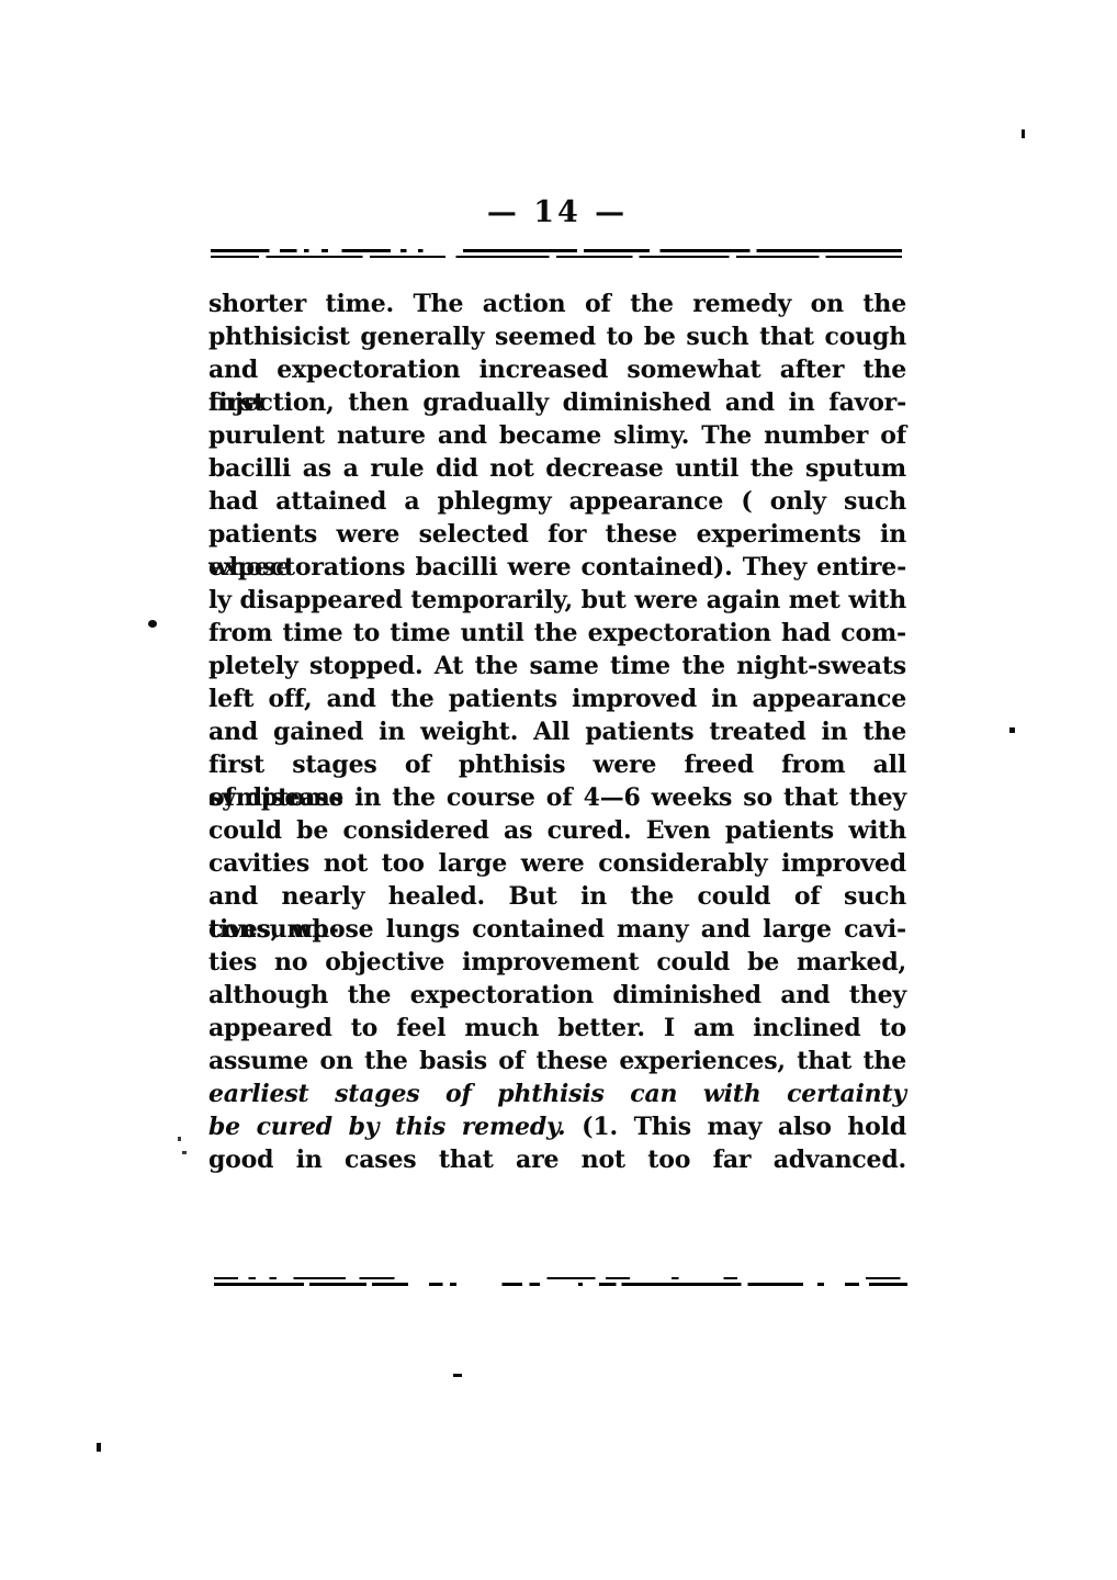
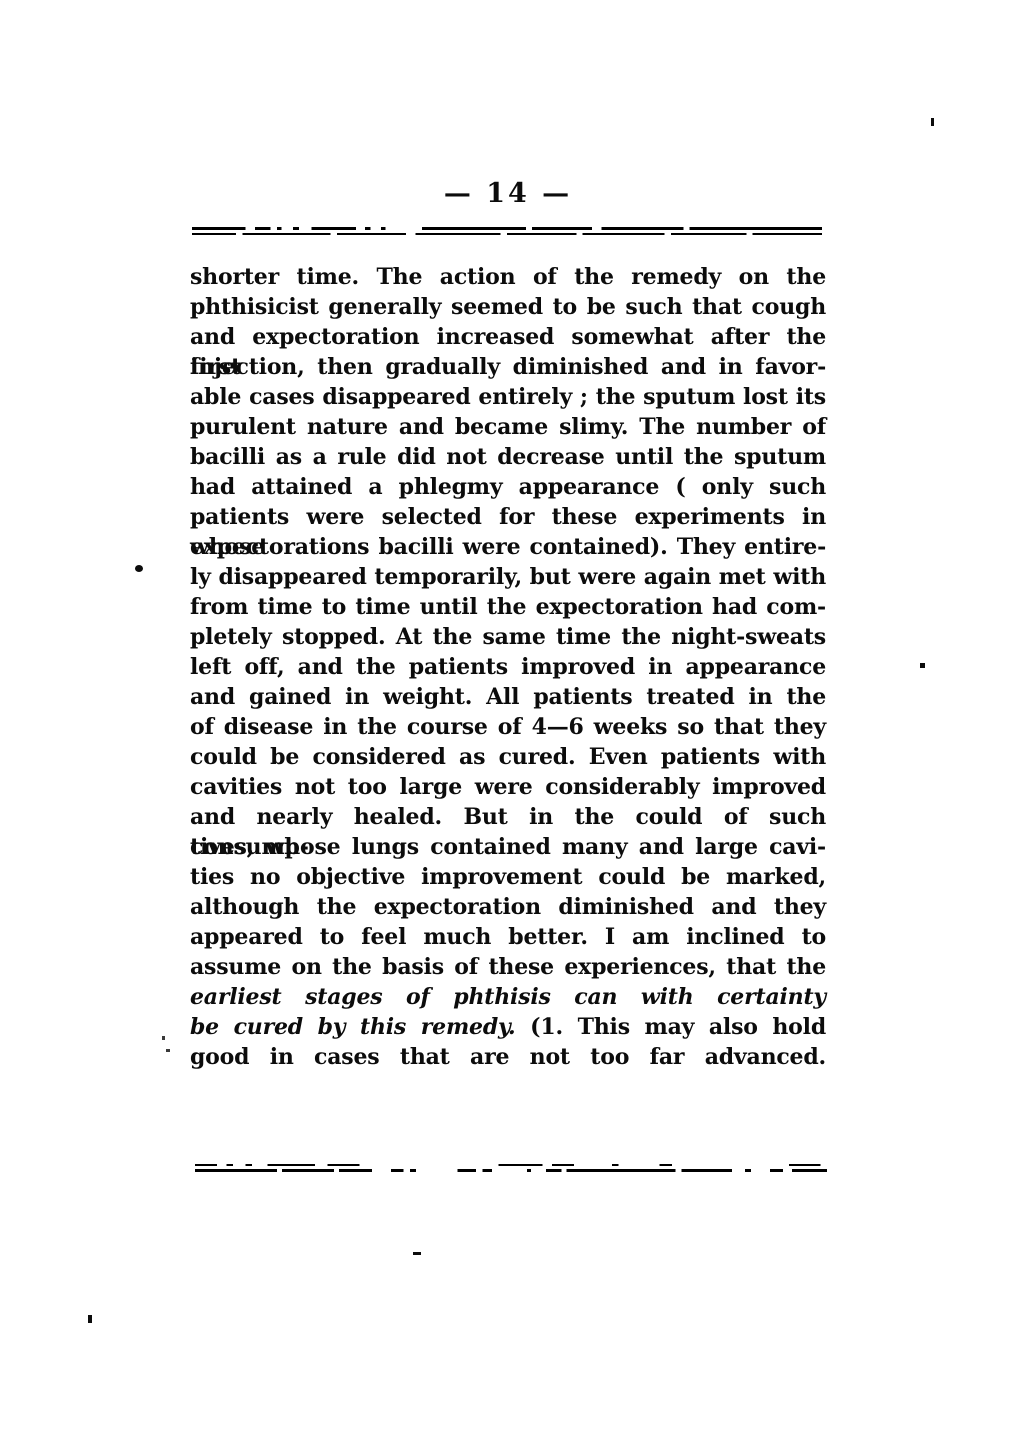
  — 14 —
  shorter time. The action of the remedy on the
  phthisicist generally seemed to be such that cough
  and expectoration increased somewhat after the first
  injection, then gradually diminished and in favor-
+ able cases disappeared entirely ; the sputum lost its
  purulent nature and became slimy. The number of
  bacilli as a rule did not decrease until the sputum
  had attained a phlegmy appearance ( only such
  patients were selected for these experiments in whose
  expectorations bacilli were contained). They entire-
  ly disappeared temporarily, but were again met with
  from time to time until the expectoration had com-
  pletely stopped. At the same time the night-sweats
  left off, and the patients improved in appearance
  and gained in weight. All patients treated in the
- first stages of phthisis were freed from all symptoms
  of disease in the course of 4—6 weeks so that they
  could be considered as cured. Even patients with
  cavities not too large were considerably improved
  and nearly healed. But in the could of such consump-
  tives, whose lungs contained many and large cavi-
  ties no objective improvement could be marked,
  although the expectoration diminished and they
  appeared to feel much better. I am inclined to
  assume on the basis of these experiences, that the
  earliest stages of phthisis can with certainty
  be cured by this remedy. (1. This may also hold
  good in cases that are not too far advanced.
